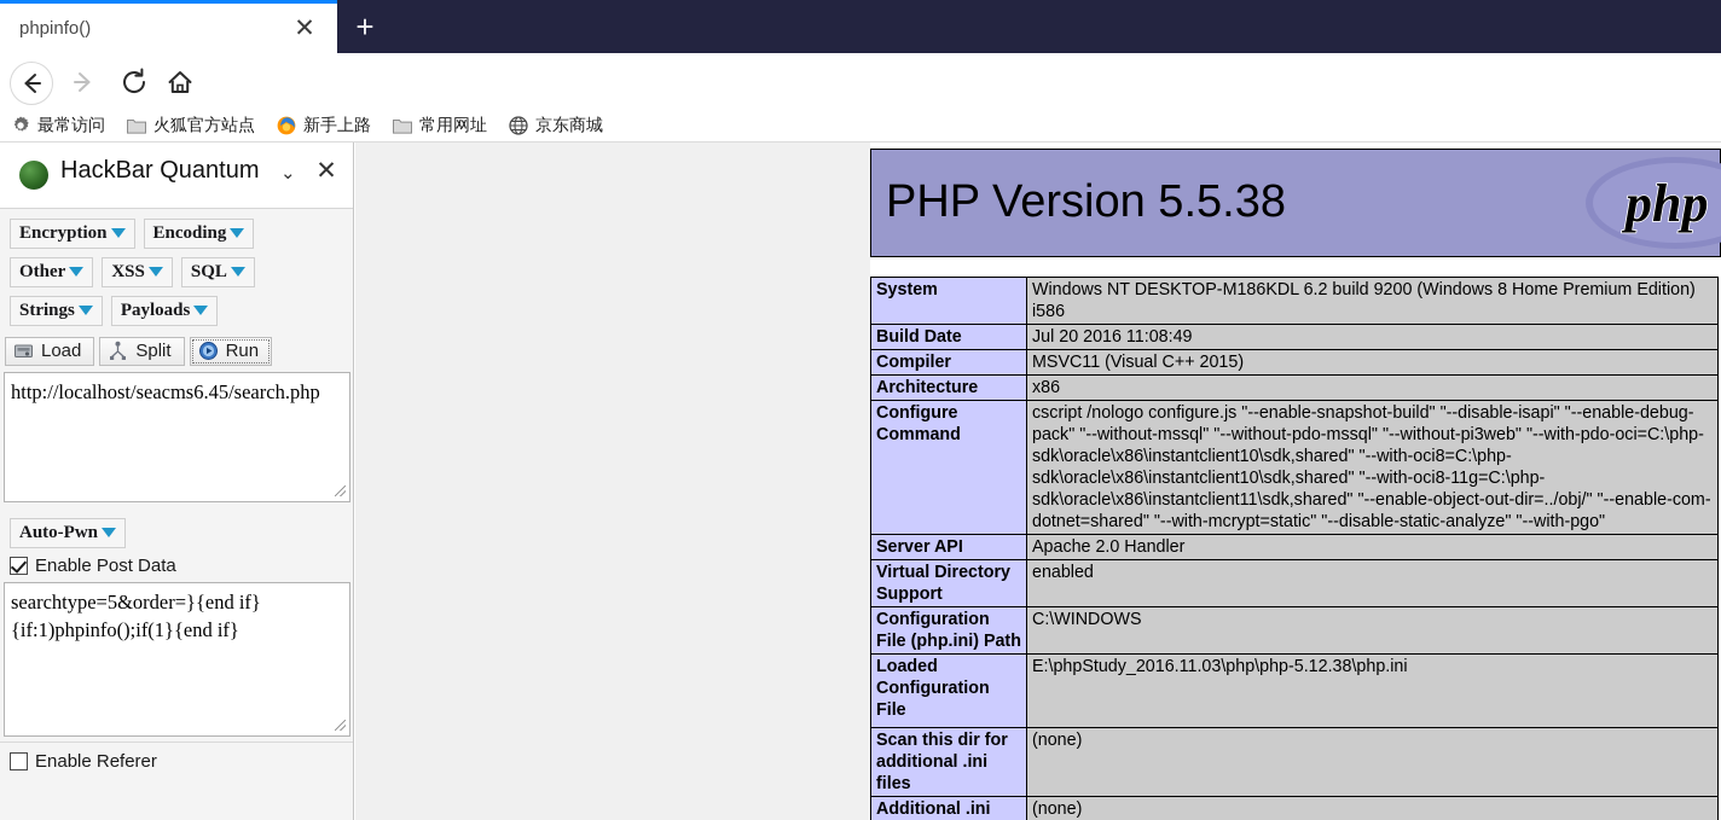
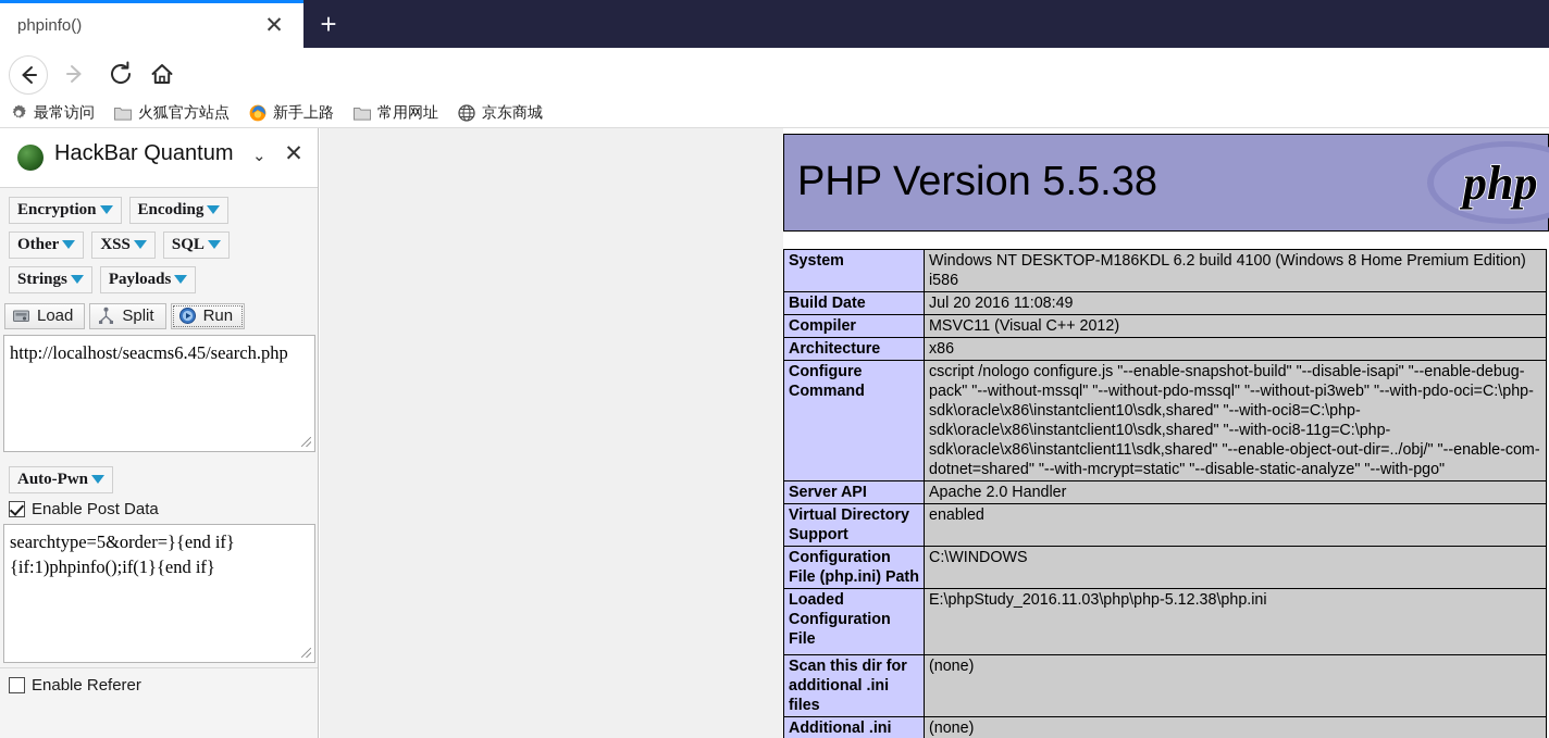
  phpinfo()
  ✕
  +
  最常访问
  火狐官方站点
  新手上路
  常用网址
  京东商城
  HackBar Quantum
  ⌄
  ✕
  Encryption
  Encoding
  Other
  XSS
  SQL
  Strings
  Payloads
  Load
  Split
  Run
  http://localhost/seacms6.45/search.php
  Auto-Pwn
  Enable Post Data
  Enable Referer
  PHP Version 5.5.38
  php
- System	Windows NT DESKTOP-M186KDL 6.2 build 9200 (Windows 8 Home Premium Edition) i586
+ System	Windows NT DESKTOP-M186KDL 6.2 build 4100 (Windows 8 Home Premium Edition) i586
  Build Date	Jul 20 2016 11:08:49
- Compiler	MSVC11 (Visual C++ 2015)
+ Compiler	MSVC11 (Visual C++ 2012)
  Architecture	x86
  Configure Command	cscript /nologo configure.js "--enable-snapshot-build" "--disable-isapi" "--enable-debug-pack" "--without-mssql" "--without-pdo-mssql" "--without-pi3web" "--with-pdo-oci=C:\php-sdk\oracle\x86\instantclient10\sdk,shared" "--with-oci8=C:\php-sdk\oracle\x86\instantclient10\sdk,shared" "--with-oci8-11g=C:\php-sdk\oracle\x86\instantclient11\sdk,shared" "--enable-object-out-dir=../obj/" "--enable-com-dotnet=shared" "--with-mcrypt=static" "--disable-static-analyze" "--with-pgo"
  Server API	Apache 2.0 Handler
  Virtual Directory Support	enabled
  Configuration File (php.ini) Path	C:\WINDOWS
  Loaded Configuration File	E:\phpStudy_2016.11.03\php\php-5.12.38\php.ini
  Scan this dir for additional .ini files	(none)
